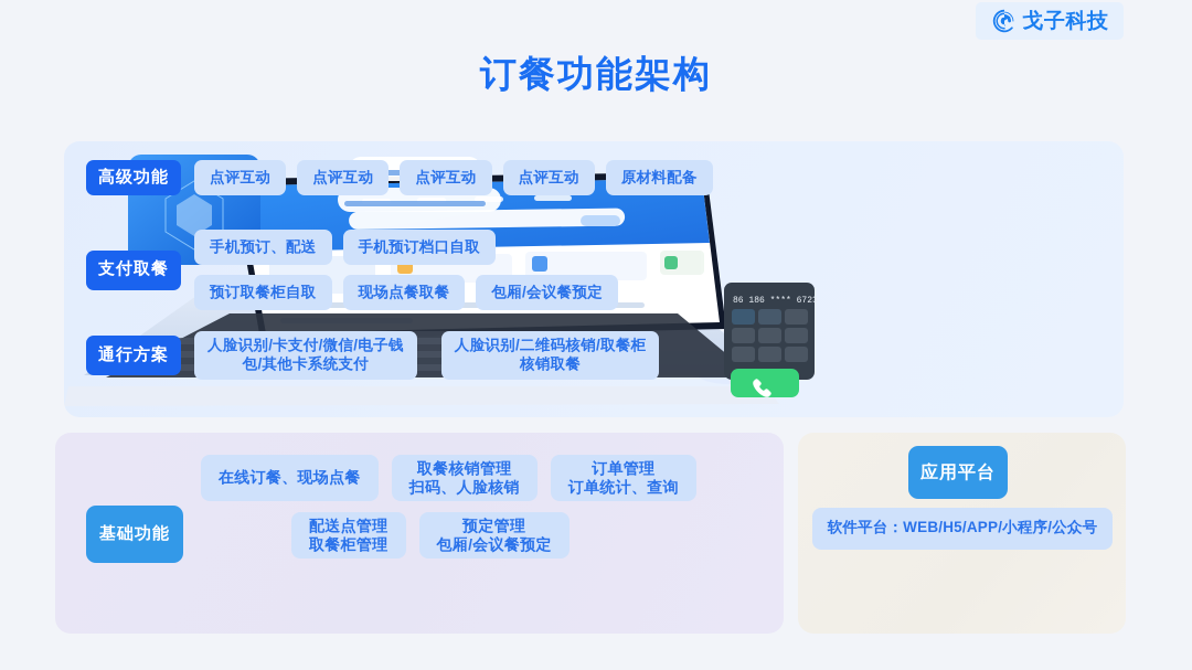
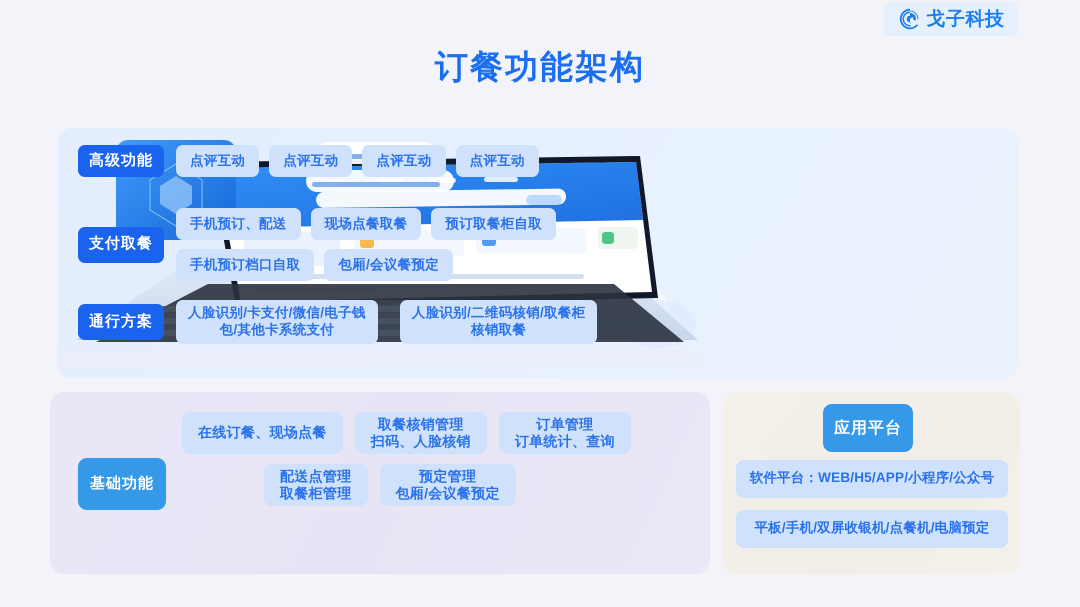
  戈子科技
  订餐功能架构
- 86 186 **** 6723
  高级功能
  点评互动
  点评互动
  点评互动
  点评互动
- 原材料配备
  支付取餐
  手机预订、配送
- 手机预订档口自取
+ 现场点餐取餐
  预订取餐柜自取
- 现场点餐取餐
+ 手机预订档口自取
  包厢/会议餐预定
  通行方案
  人脸识别/卡支付/微信/电子钱
  包/其他卡系统支付
  人脸识别/二维码核销/取餐柜
  核销取餐
  基础功能
  在线订餐、现场点餐
  取餐核销管理
  扫码、人脸核销
  订单管理
  订单统计、查询
  配送点管理
  取餐柜管理
  预定管理
  包厢/会议餐预定
  应用平台
  软件平台：WEB/H5/APP/小程序/公众号
+ 平板/手机/双屏收银机/点餐机/电脑预定
